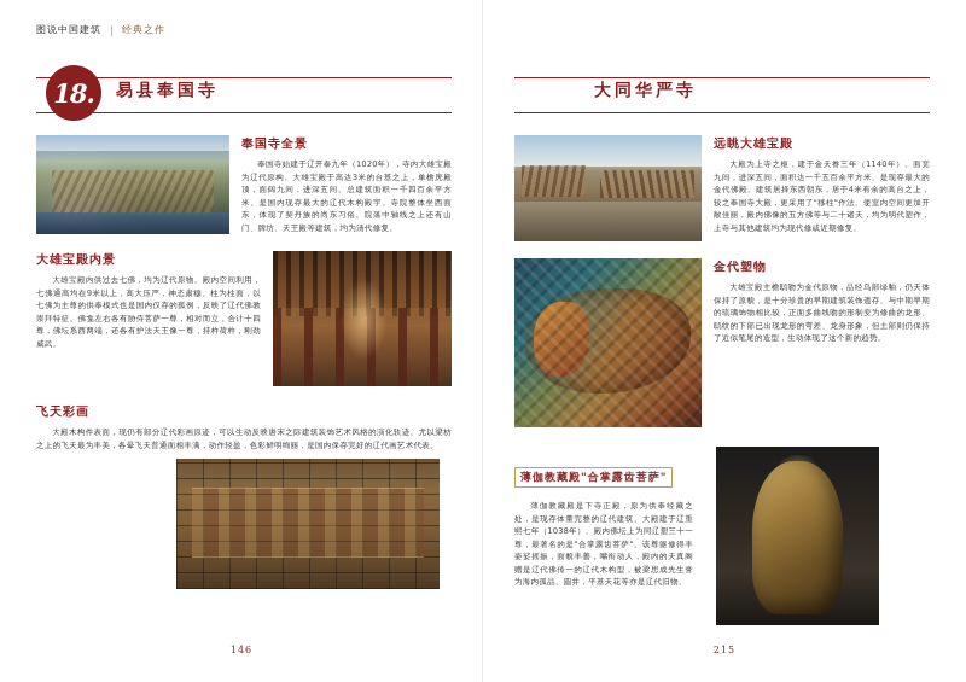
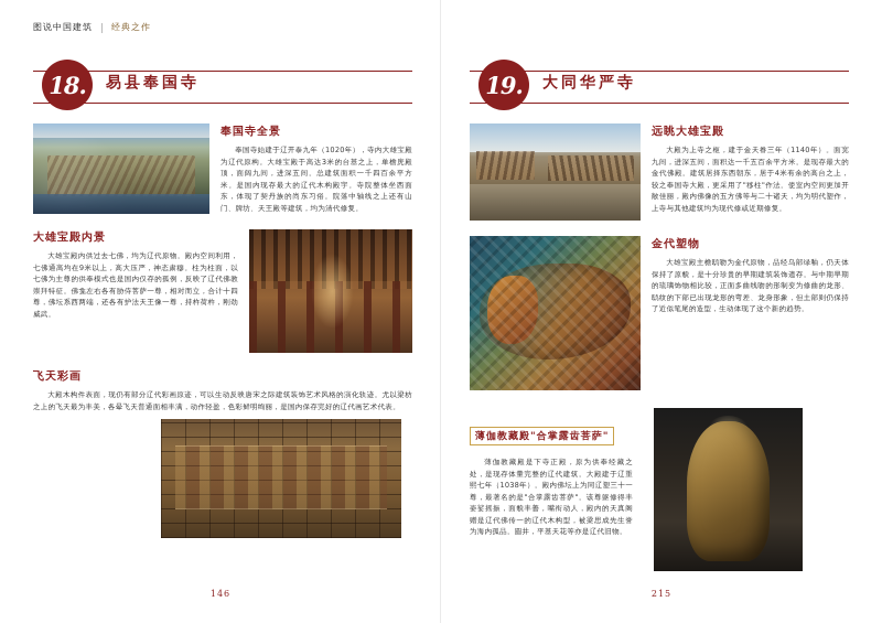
  图说中国建筑
  经典之作
  18.
  易县奉国寺
  奉国寺全景
  奉国寺始建于辽开泰九年（1020年），寺内大雄宝殿为辽代原构。大雄宝殿于高达3米的台基之上，单檐庑殿顶，面阔九间，进深五间。总建筑面积一千四百余平方米。是国内现存最大的辽代木构殿宇。寺院整体坐西面东，体现了契丹族的尚东习俗。院落中轴线之上还有山门、牌坊、天王殿等建筑，均为清代修复。
  大雄宝殿内景
  大雄宝殿内供过去七佛，均为辽代原物。殿内空间利用，七佛通高均在9米以上，高大压严，神态肃穆。柱为柱面，以七佛为主尊的供奉模式也是国内仅存的孤例，反映了辽代佛教崇拜特征。佛龛左右各有胁侍菩萨一尊，相对而立，合计十四尊，佛坛系西两端，还各有护法天王像一尊，持杵荷杵，刚劲威武。
  飞天彩画
  大殿木构件表面，现仍有部分辽代彩画原迹，可以生动反映唐宋之际建筑装饰艺术风格的演化轨迹。尤以梁枋之上的飞天最为丰美，各晕飞天普通面相丰满，动作轻盈，色彩鲜明绚丽，是国内保存完好的辽代画艺术代表。
  146
+ 19.
  大同华严寺
  远眺大雄宝殿
  大殿为上寺之枢，建于金天眷三年（1140年）。面宽九间，进深五间，面积达一千五百余平方米。是现存最大的金代佛殿。建筑居择东西朝东，居于4米有余的高台之上，较之奉国寺大殿，更采用了"移柱"作法。使室内空间更加开敞佳丽，殿内佛像的五方佛等与二十诸天，均为明代塑作，上寺与其他建筑均为现代修或近期修复。
  金代塑物
  大雄宝殿主檐鸱吻为金代原物，品经乌部绿釉，仍天体保持了原貌，是十分珍贵的早期建筑装饰遗存。与中期早期的琉璃饰物相比较，正面多曲线吻的形制变为修曲的龙形、鸱纹的下部已出现龙形的弯差、龙身形象，但土部则仍保持了近似笔尾的造型，生动体现了这个新的趋势。
  薄伽教藏殿"合掌露齿菩萨"
  薄伽教藏殿是下寺正殿，原为供奉经藏之处，是现存体量完整的辽代建筑。大殿建于辽重熙七年（1038年）。殿内佛坛上为同辽塑三十一尊，最著名的是"合掌露齿菩萨"。该尊躯修得丰姿娑摇振，面貌丰善，嘴衔动人，殿内的天真阁赠是辽代佛传一的辽代木构型，被梁思成先生誉为海内孤品。圆井，平基天花等亦是辽代旧物。
  215
